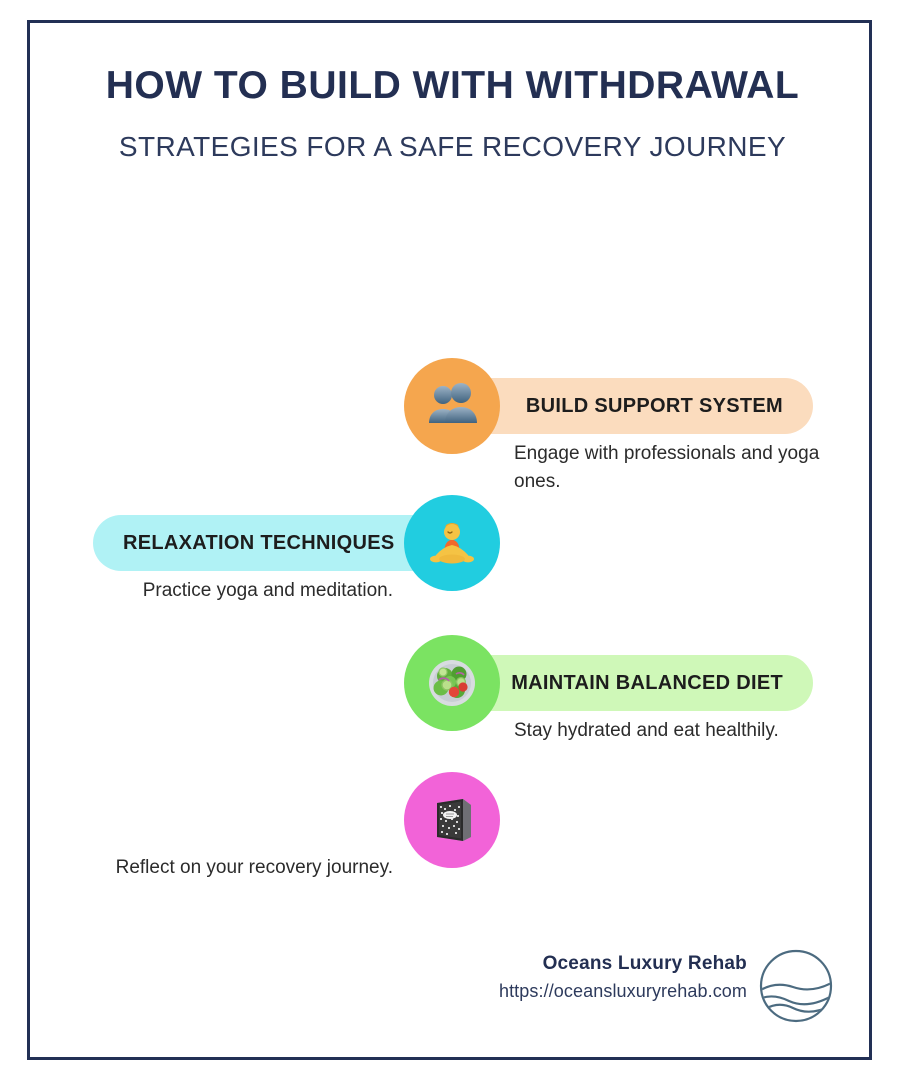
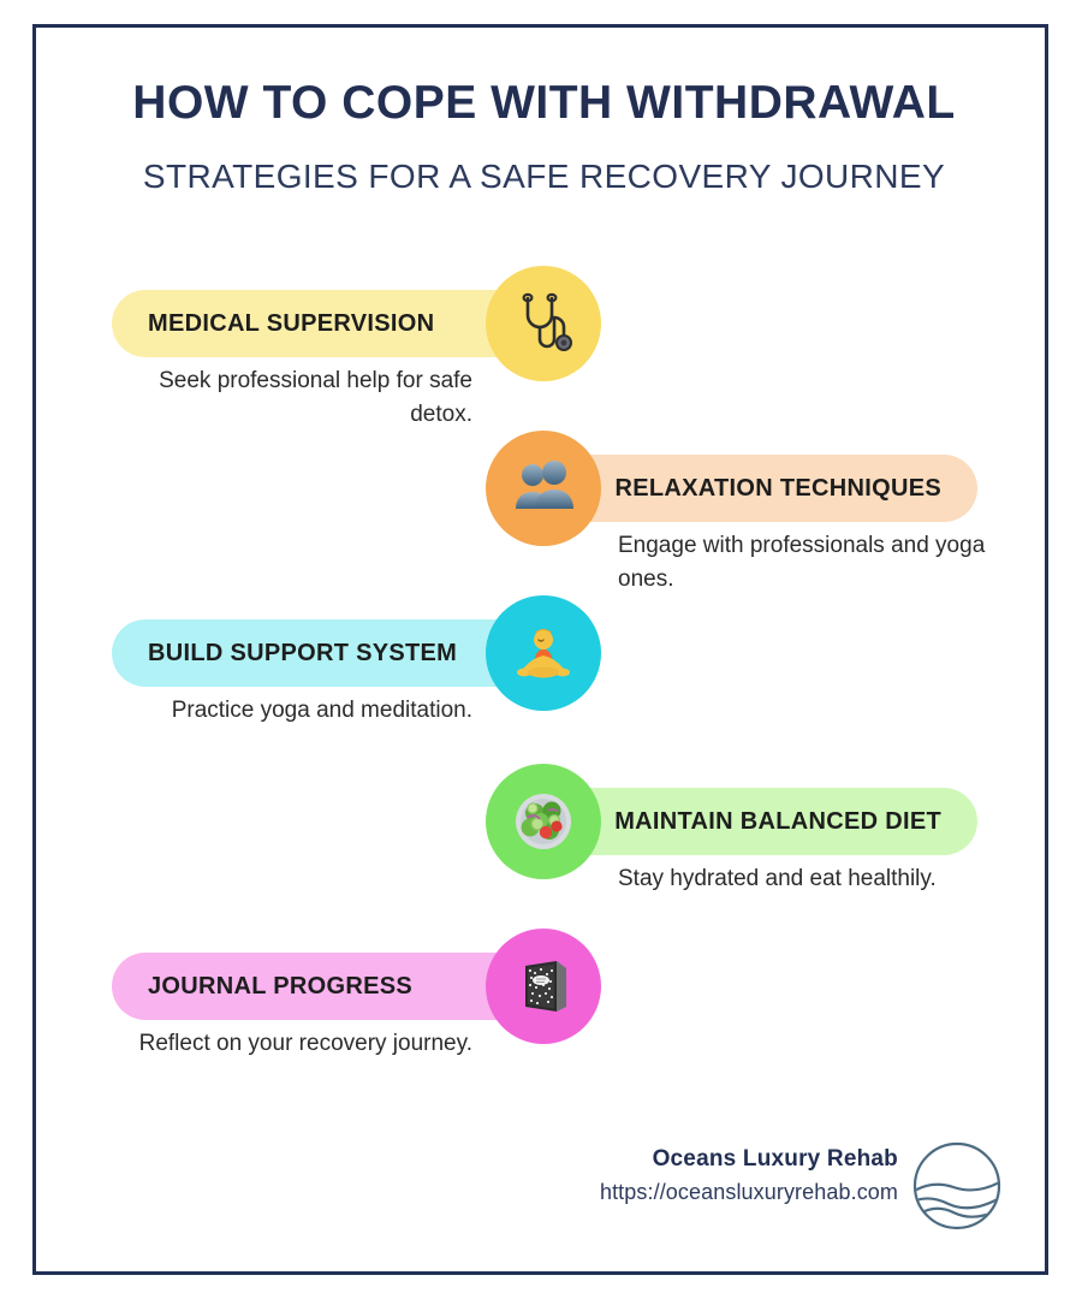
- HOW TO BUILD WITH WITHDRAWAL
+ HOW TO COPE WITH WITHDRAWAL
  STRATEGIES FOR A SAFE RECOVERY JOURNEY
+ MEDICAL SUPERVISION
+ Seek professional help for safe detox.
- BUILD SUPPORT SYSTEM
+ RELAXATION TECHNIQUES
  Engage with professionals and yoga ones.
- RELAXATION TECHNIQUES
+ BUILD SUPPORT SYSTEM
  Practice yoga and meditation.
  MAINTAIN BALANCED DIET
  Stay hydrated and eat healthily.
+ JOURNAL PROGRESS
  Reflect on your recovery journey.
  Oceans Luxury Rehab
  https://oceansluxuryrehab.com
